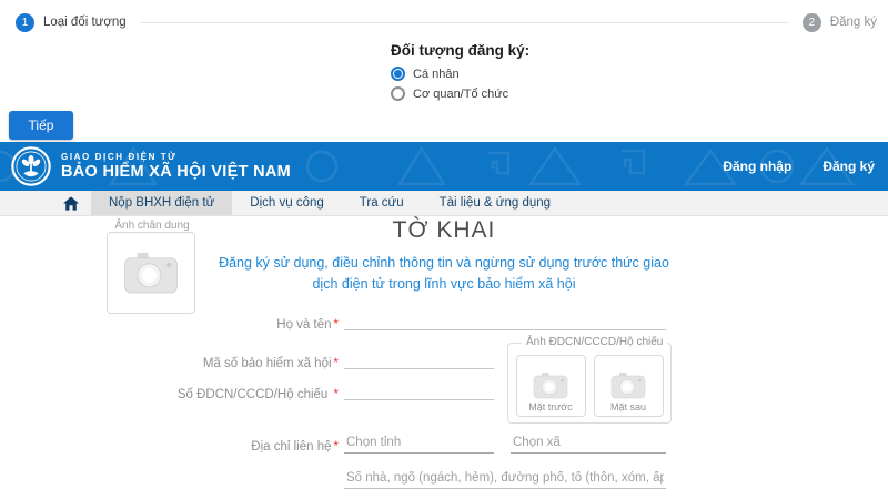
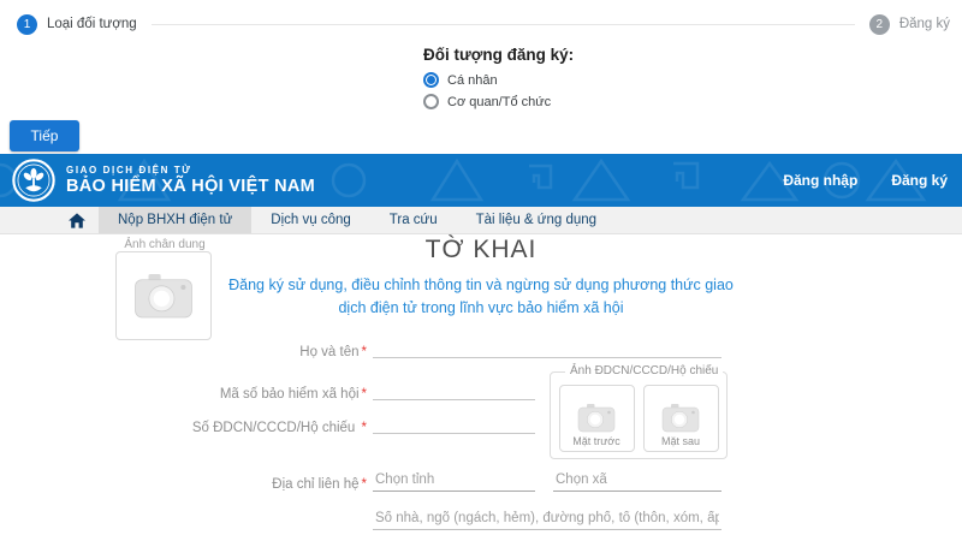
  1
  Loại đối tượng
  2
  Đăng ký
  Đối tượng đăng ký:
  Cá nhân
  Cơ quan/Tổ chức
  Tiếp
  GIAO DỊCH ĐIỆN TỬ
  BẢO HIỂM XÃ HỘI VIỆT NAM
  Đăng nhập
  Đăng ký
  Nộp BHXH điện tử
  Dịch vụ công
  Tra cứu
  Tài liệu & ứng dụng
  Ảnh chân dung
  TỜ KHAI
- Đăng ký sử dụng, điều chỉnh thông tin và ngừng sử dụng trước thức giao dịch điện tử trong lĩnh vực bảo hiểm xã hội
+ Đăng ký sử dụng, điều chỉnh thông tin và ngừng sử dụng phương thức giao dịch điện tử trong lĩnh vực bảo hiểm xã hội
  Họ và tên *
  Mã số bảo hiểm xã hội *
  Số ĐDCN/CCCD/Hộ chiếu *
  Ảnh ĐDCN/CCCD/Hộ chiếu
  Mặt trước
  Mặt sau
  Địa chỉ liên hệ *
  Chọn tỉnh
  Chọn xã
  Số nhà, ngõ (ngách, hẻm), đường phố, tổ (thôn, xóm, ấp
